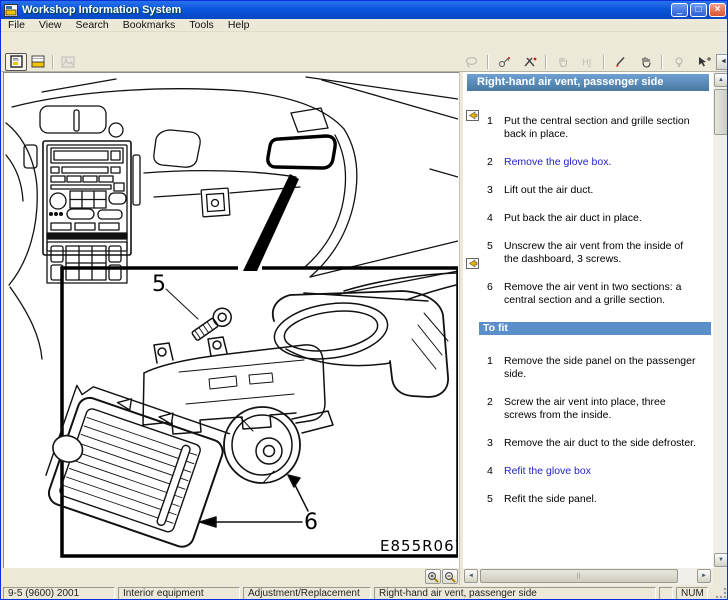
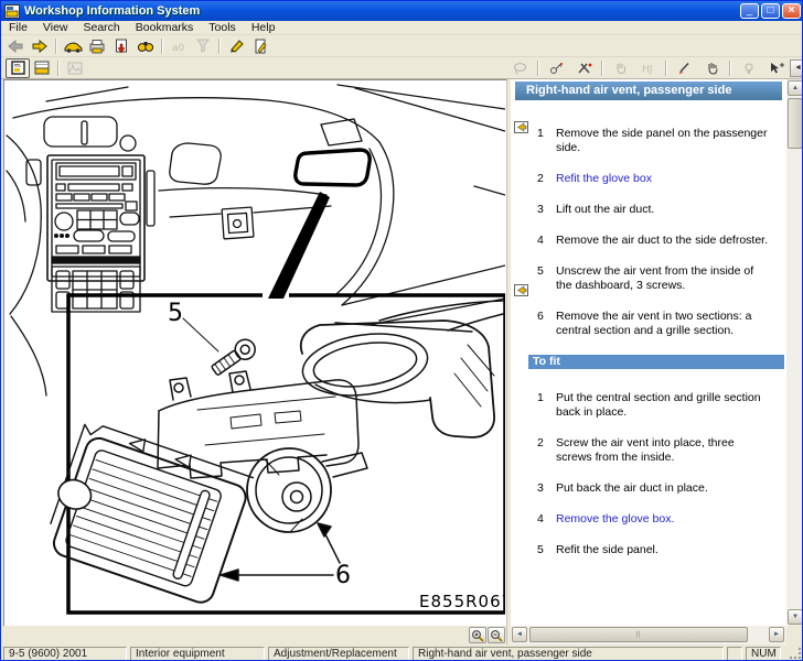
  Workshop Information System
  _
  □
  ×
  File
  View
  Search
  Bookmarks
  Tools
  Help
+ a0
  HJ
  5
  6
  E855R06
  Right-hand air vent, passenger side
  1
- Put the central section and grille section back in place.
+ Remove the side panel on the passenger side.
  2
- Remove the glove box.
+ Refit the glove box
  3
  Lift out the air duct.
  4
- Put back the air duct in place.
+ Remove the air duct to the side defroster.
  5
  Unscrew the air vent from the inside of the dashboard, 3 screws.
  6
  Remove the air vent in two sections: a central section and a grille section.
  To fit
  1
- Remove the side panel on the passenger side.
+ Put the central section and grille section back in place.
  2
  Screw the air vent into place, three screws from the inside.
  3
- Remove the air duct to the side defroster.
+ Put back the air duct in place.
  4
- Refit the glove box
+ Remove the glove box.
  5
  Refit the side panel.
  9-5 (9600) 2001
  Interior equipment
  Adjustment/Replacement
  Right-hand air vent, passenger side
  NUM
